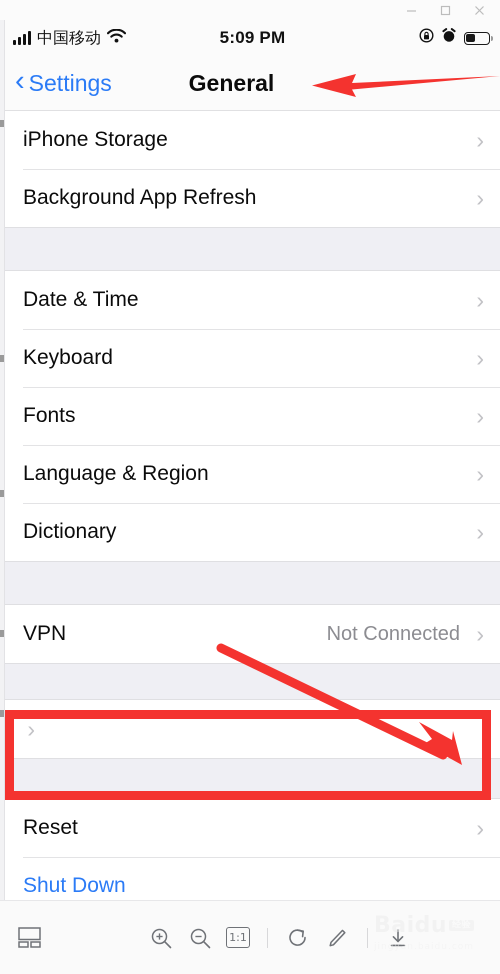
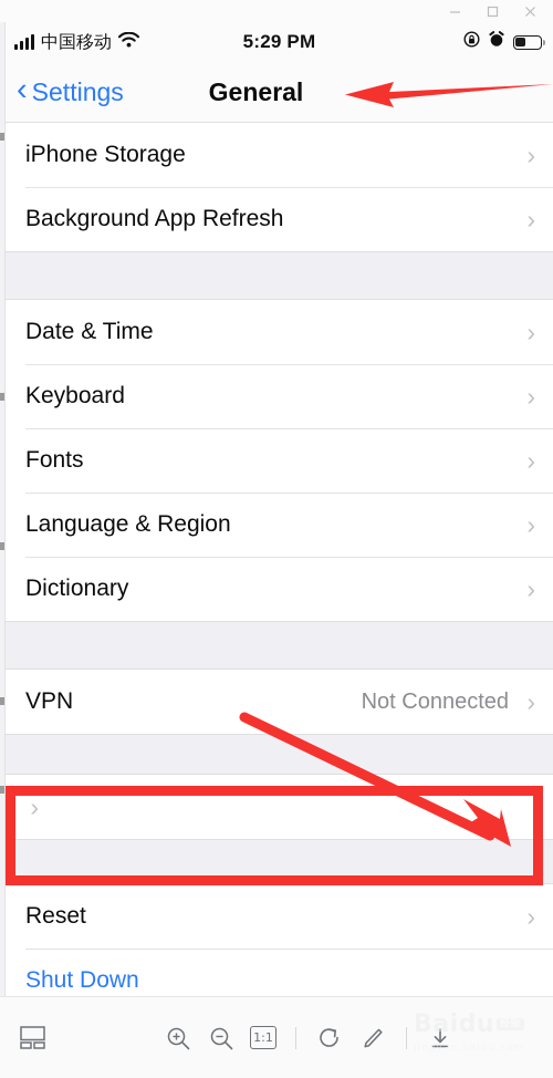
  中国移动
- 5:09 PM
+ 5:29 PM
  ‹
  Settings
  General
  iPhone Storage
  ›
  Background App Refresh
  ›
  Date & Time
  ›
  Keyboard
  ›
  Fonts
  ›
  Language & Region
  ›
  Dictionary
  ›
  VPN
  Not Connected
  ›
  ›
  Reset
  ›
  Shut Down
  1:1
  Baidu
  jingyan.baidu.com
